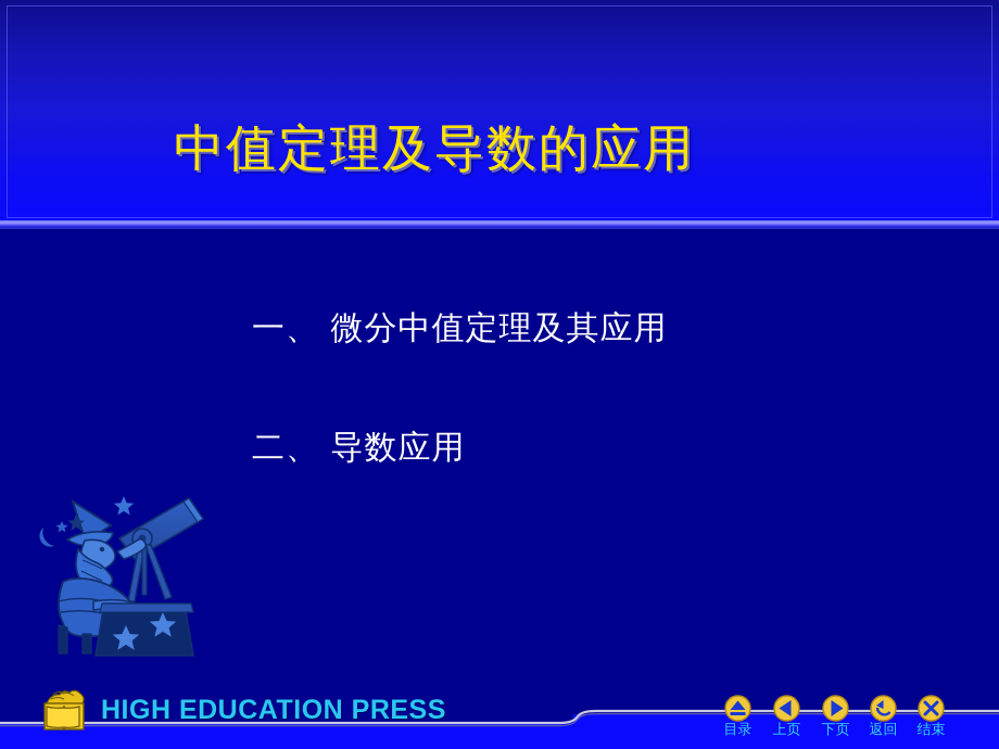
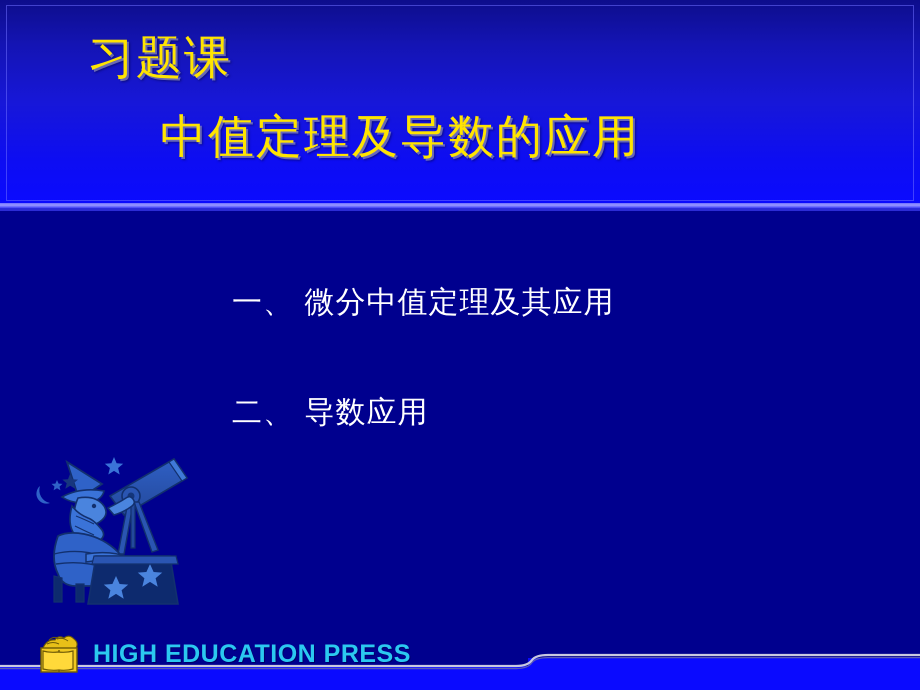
+ 习题课
  中值定理及导数的应用
  一、 微分中值定理及其应用
  二、 导数应用
  HIGH EDUCATION PRESS
- 目录
- 上页
- 下页
- 返回
- 结束
